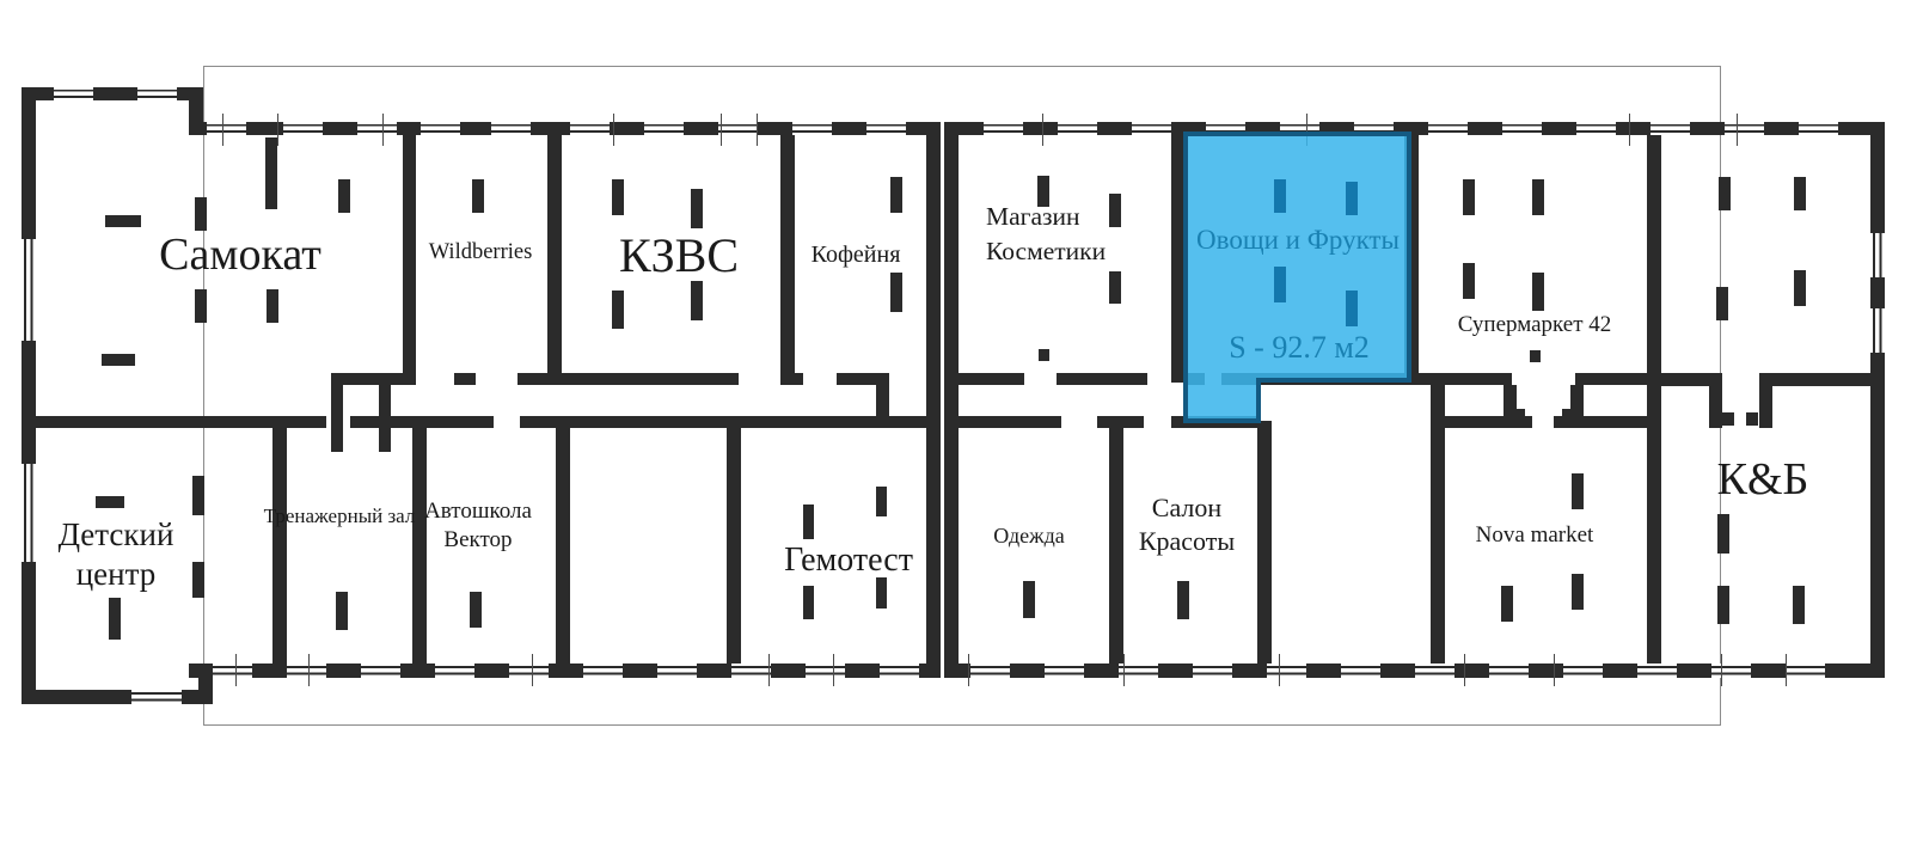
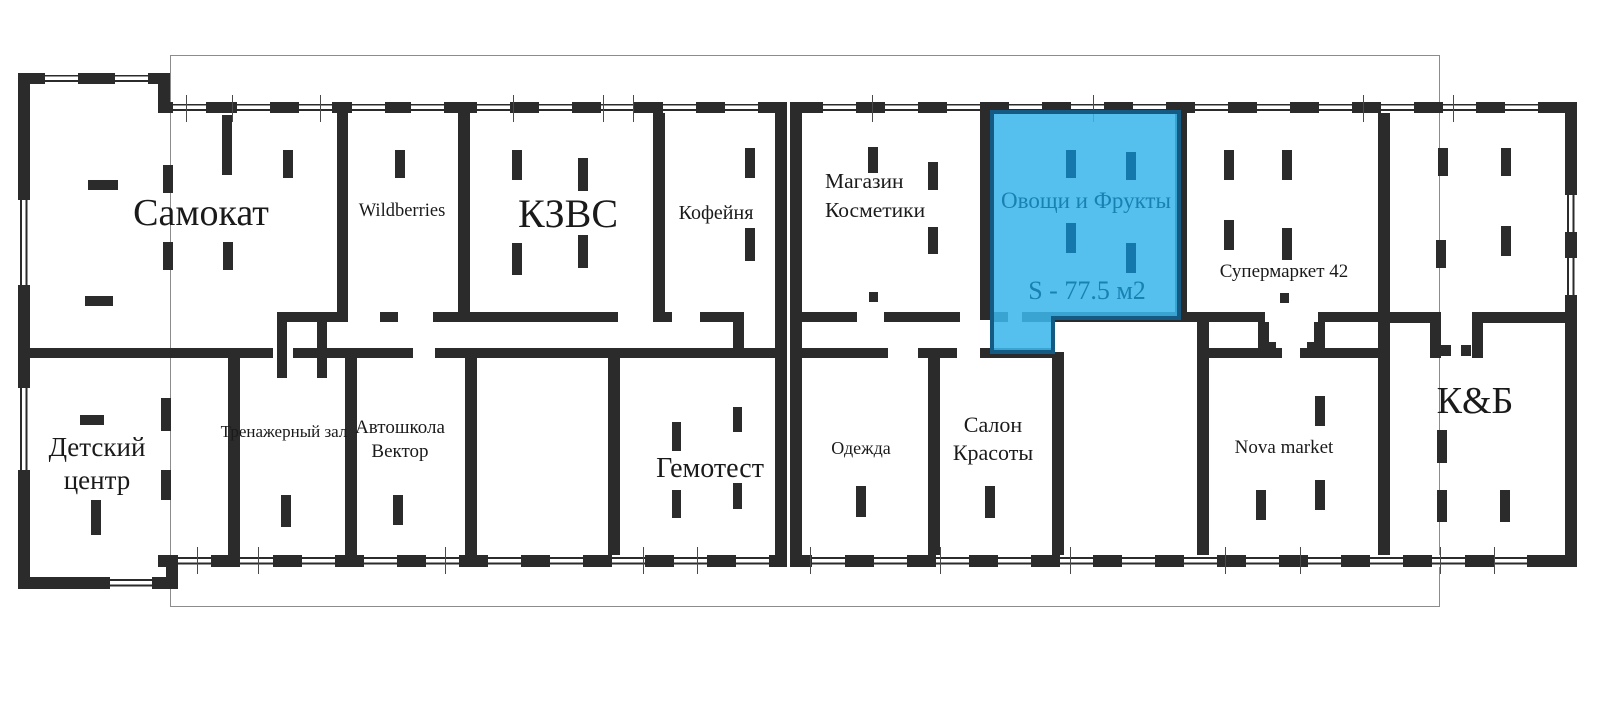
  Самокат
  Wildberries
  КЗВС
  Кофейня
  Магазин Косметики
  Супермаркет 42
  Детский центр
  Тренажерный зал
  Автошкола Вектор
  Гемотест
  Одежда
  Салон Красоты
  Nova market
  К&Б
  Овощи и Фрукты
- S - 92.7 м2
+ S - 77.5 м2
